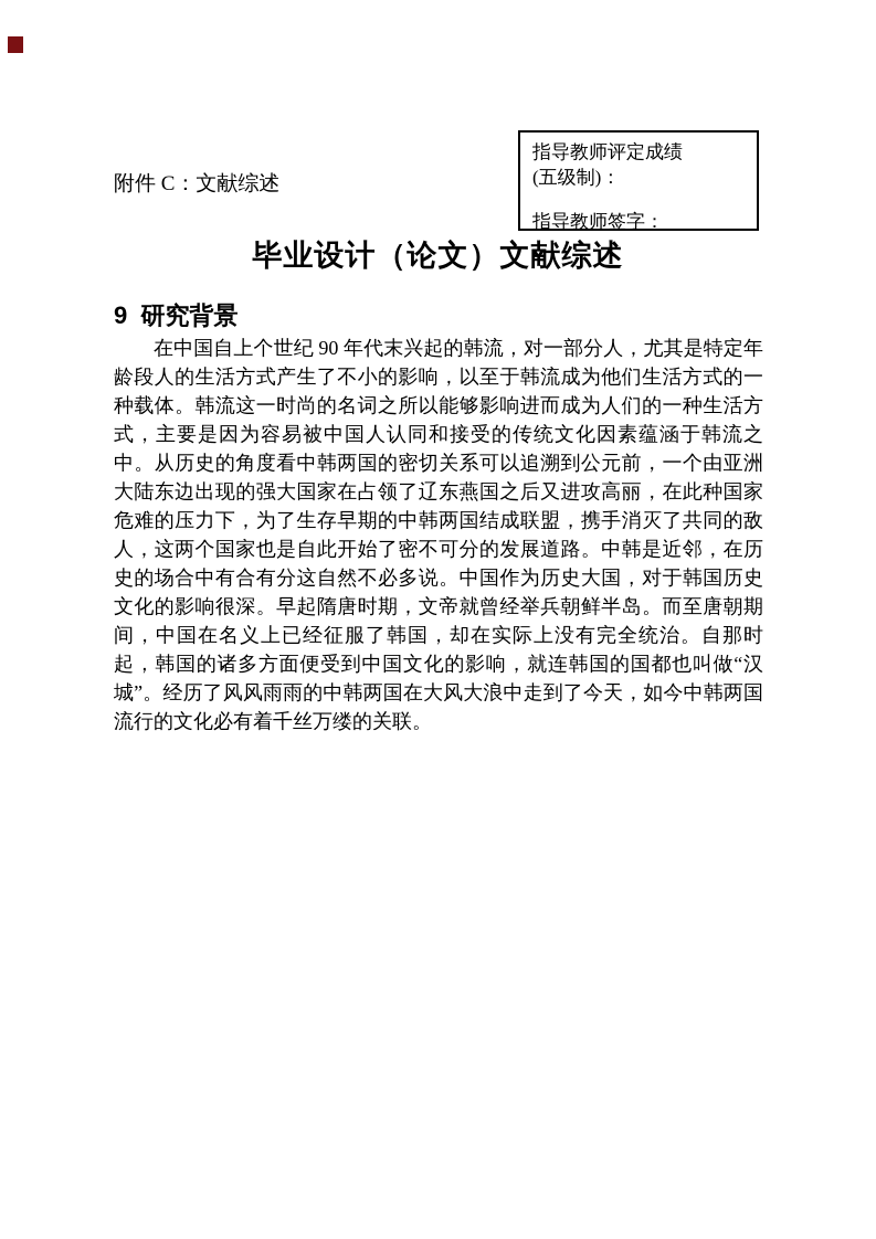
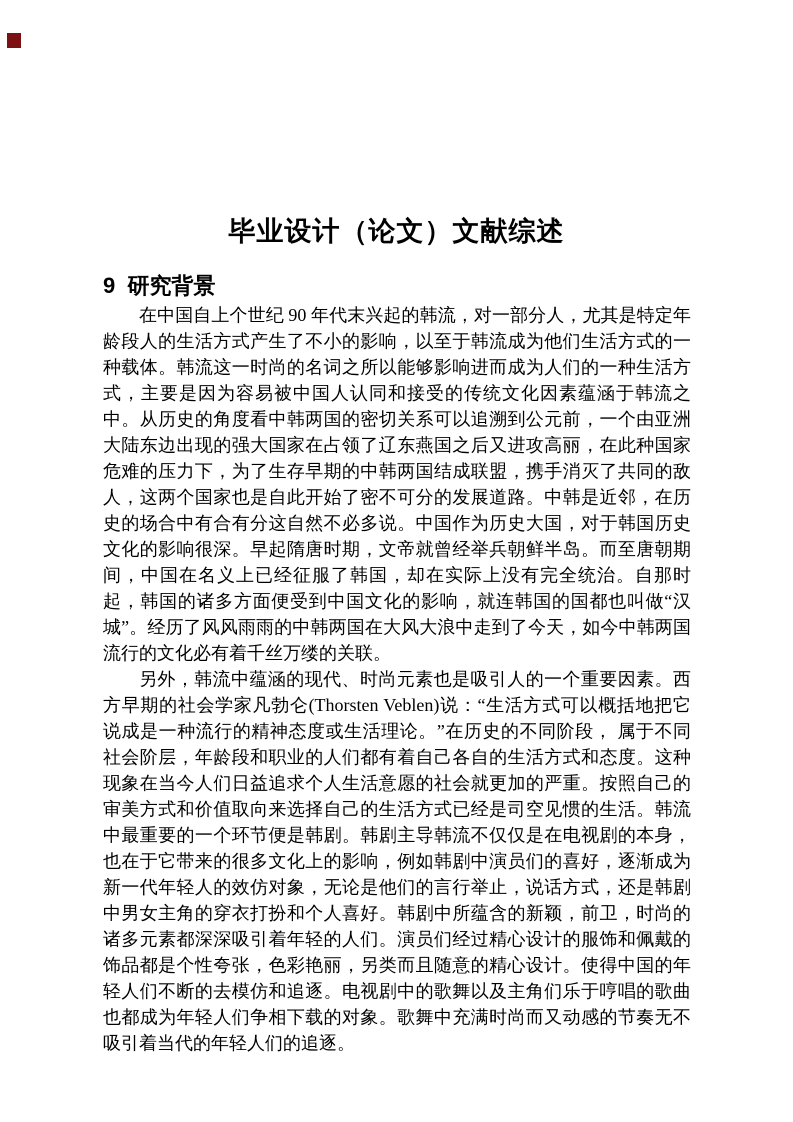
- 附件 C：文献综述
- 指导教师评定成绩
- (五级制)：
- 指导教师签字：
  毕业设计（论文）文献综述
  9 研究背景
  在中国自上个世纪 90 年代末兴起的韩流，对一部分人，尤其是特定年龄段人的生活方式产生了不小的影响，以至于韩流成为他们生活方式的一种载体。韩流这一时尚的名词之所以能够影响进而成为人们的一种生活方式，主要是因为容易被中国人认同和接受的传统文化因素蕴涵于韩流之中。从历史的角度看中韩两国的密切关系可以追溯到公元前，一个由亚洲大陆东边出现的强大国家在占领了辽东燕国之后又进攻高丽，在此种国家危难的压力下，为了生存早期的中韩两国结成联盟，携手消灭了共同的敌人，这两个国家也是自此开始了密不可分的发展道路。中韩是近邻，在历史的场合中有合有分这自然不必多说。中国作为历史大国，对于韩国历史文化的影响很深。早起隋唐时期，文帝就曾经举兵朝鲜半岛。而至唐朝期间，中国在名义上已经征服了韩国，却在实际上没有完全统治。自那时起，韩国的诸多方面便受到中国文化的影响，就连韩国的国都也叫做“汉城”。经历了风风雨雨的中韩两国在大风大浪中走到了今天，如今中韩两国流行的文化必有着千丝万缕的关联。
+ 另外，韩流中蕴涵的现代、时尚元素也是吸引人的一个重要因素。西方早期的社会学家凡勃仑(Thorsten Veblen)说：“生活方式可以概括地把它说成是一种流行的精神态度或生活理论。”在历史的不同阶段， 属于不同社会阶层，年龄段和职业的人们都有着自己各自的生活方式和态度。这种现象在当今人们日益追求个人生活意愿的社会就更加的严重。按照自己的审美方式和价值取向来选择自己的生活方式已经是司空见惯的生活。韩流中最重要的一个环节便是韩剧。韩剧主导韩流不仅仅是在电视剧的本身，也在于它带来的很多文化上的影响，例如韩剧中演员们的喜好，逐渐成为新一代年轻人的效仿对象，无论是他们的言行举止，说话方式，还是韩剧中男女主角的穿衣打扮和个人喜好。韩剧中所蕴含的新颖，前卫，时尚的诸多元素都深深吸引着年轻的人们。演员们经过精心设计的服饰和佩戴的饰品都是个性夸张，色彩艳丽，另类而且随意的精心设计。使得中国的年轻人们不断的去模仿和追逐。电视剧中的歌舞以及主角们乐于哼唱的歌曲也都成为年轻人们争相下载的对象。歌舞中充满时尚而又动感的节奏无不吸引着当代的年轻人们的追逐。
